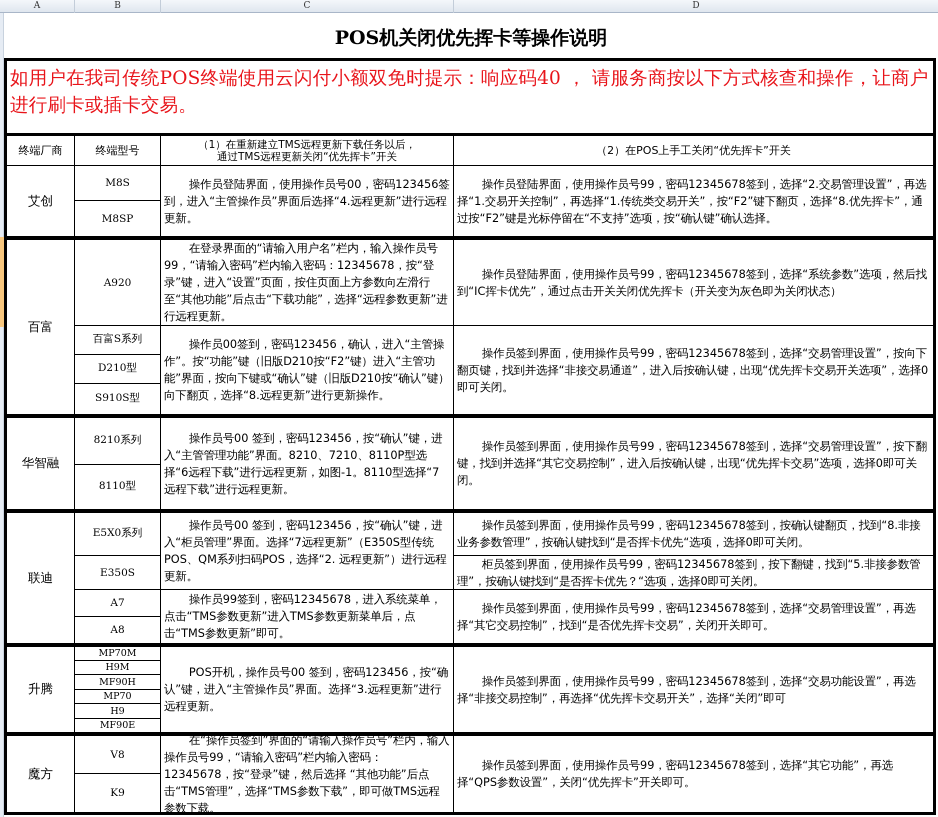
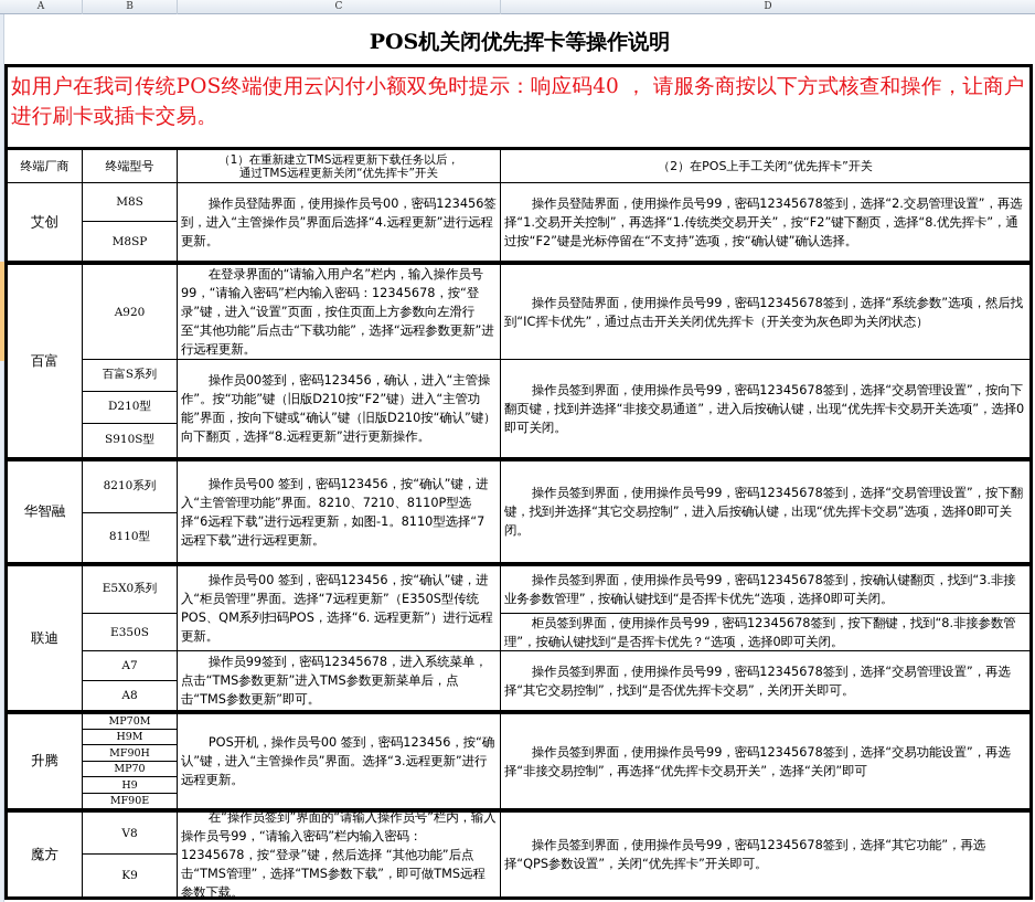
  A
  B
  C
  D
  POS机关闭优先挥卡等操作说明
  如用户在我司传统POS终端使用云闪付小额双免时提示：响应码40 ， 请服务商按以下方式核查和操作，让商户进行刷卡或插卡交易。
  终端厂商
  终端型号
  （1）在重新建立TMS远程更新下载任务以后，
  通过TMS远程更新关闭“优先挥卡”开关
  （2）在POS上手工关闭“优先挥卡”开关
  艾创
  M8S
  M8SP
  操作员登陆界面，使用操作员号00，密码123456签到，进入“主管操作员”界面后选择“4.远程更新”进行远程更新。
  操作员登陆界面，使用操作员号99，密码12345678签到，选择“2.交易管理设置”，再选择“1.交易开关控制”，再选择“1.传统类交易开关”，按“F2”键下翻页，选择“8.优先挥卡”，通过按“F2”键是光标停留在“不支持”选项，按“确认键”确认选择。
  百富
  A920
  百富S系列
  D210型
  S910S型
  在登录界面的“请输入用户名”栏内，输入操作员号99，“请输入密码”栏内输入密码：12345678，按“登录”键，进入“设置”页面，按住页面上方参数向左滑行至“其他功能”后点击“下载功能”，选择“远程参数更新”进行远程更新。
  操作员00签到，密码123456，确认，进入“主管操作”。按“功能”键（旧版D210按“F2”键）进入“主管功能”界面，按向下键或“确认”键（旧版D210按“确认”键）向下翻页，选择“8.远程更新”进行更新操作。
  操作员登陆界面，使用操作员号99，密码12345678签到，选择“系统参数”选项，然后找到“IC挥卡优先”，通过点击开关关闭优先挥卡（开关变为灰色即为关闭状态）
  操作员签到界面，使用操作员号99，密码12345678签到，选择“交易管理设置”，按向下翻页键，找到并选择“非接交易通道”，进入后按确认键，出现“优先挥卡交易开关选项”，选择0即可关闭。
  华智融
  8210系列
  8110型
  操作员号00 签到，密码123456，按“确认”键，进入“主管管理功能”界面。8210、7210、8110P型选择“6远程下载”进行远程更新，如图-1。8110型选择“7远程下载”进行远程更新。
  操作员签到界面，使用操作员号99，密码12345678签到，选择“交易管理设置”，按下翻键，找到并选择“其它交易控制”，进入后按确认键，出现“优先挥卡交易”选项，选择0即可关闭。
  联迪
  E5X0系列
  E350S
  A7
  A8
- 操作员号00 签到，密码123456，按“确认”键，进入“柜员管理”界面。选择“7远程更新”（E350S型传统POS、QM系列扫码POS，选择“2. 远程更新”）进行远程更新。
+ 操作员号00 签到，密码123456，按“确认”键，进入“柜员管理”界面。选择“7远程更新”（E350S型传统POS、QM系列扫码POS，选择“6. 远程更新”）进行远程更新。
  操作员99签到，密码12345678，进入系统菜单，点击“TMS参数更新”进入TMS参数更新菜单后，点击“TMS参数更新”即可。
- 操作员签到界面，使用操作员号99，密码12345678签到，按确认键翻页，找到“8.非接业务参数管理”，按确认键找到“是否挥卡优先“选项，选择0即可关闭。
+ 操作员签到界面，使用操作员号99，密码12345678签到，按确认键翻页，找到“3.非接业务参数管理”，按确认键找到“是否挥卡优先“选项，选择0即可关闭。
- 柜员签到界面，使用操作员号99，密码12345678签到，按下翻键，找到“5.非接参数管理”，按确认键找到“是否挥卡优先？“选项，选择0即可关闭。
+ 柜员签到界面，使用操作员号99，密码12345678签到，按下翻键，找到“8.非接参数管理”，按确认键找到“是否挥卡优先？“选项，选择0即可关闭。
  操作员签到界面，使用操作员号99，密码12345678签到，选择“交易管理设置”，再选择“其它交易控制”，找到“是否优先挥卡交易”，关闭开关即可。
  升腾
  MP70M
  H9M
  MF90H
  MP70
  H9
  MF90E
  POS开机，操作员号00 签到，密码123456，按“确认”键，进入“主管操作员”界面。选择“3.远程更新”进行远程更新。
  操作员签到界面，使用操作员号99，密码12345678签到，选择“交易功能设置”，再选择“非接交易控制”，再选择“优先挥卡交易开关”，选择“关闭”即可
  魔方
  V8
  K9
  在“操作员签到”界面的“请输入操作员号”栏内，输入操作员号99，“请输入密码”栏内输入密码：12345678，按“登录”键，然后选择 “其他功能”后点击“TMS管理”，选择“TMS参数下载”，即可做TMS远程参数下载。
  操作员签到界面，使用操作员号99，密码12345678签到，选择“其它功能”，再选择“QPS参数设置”，关闭“优先挥卡”开关即可。
